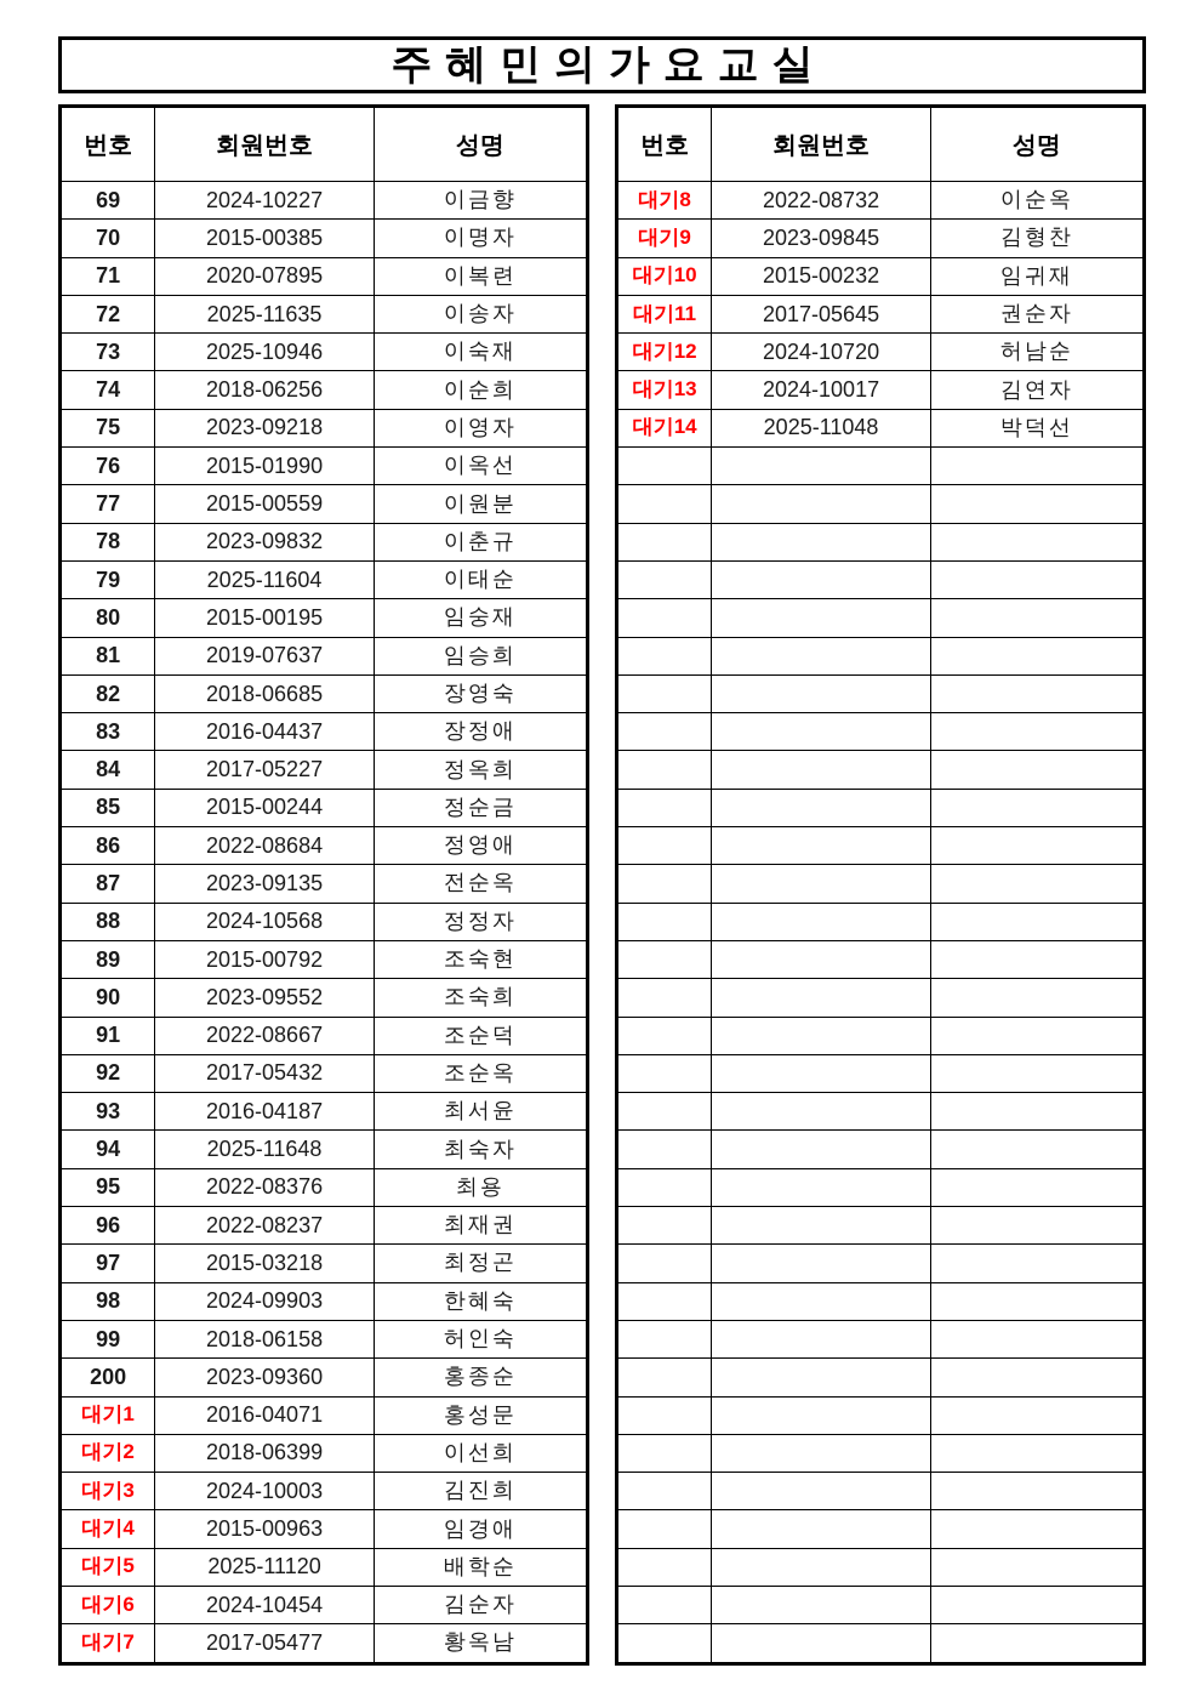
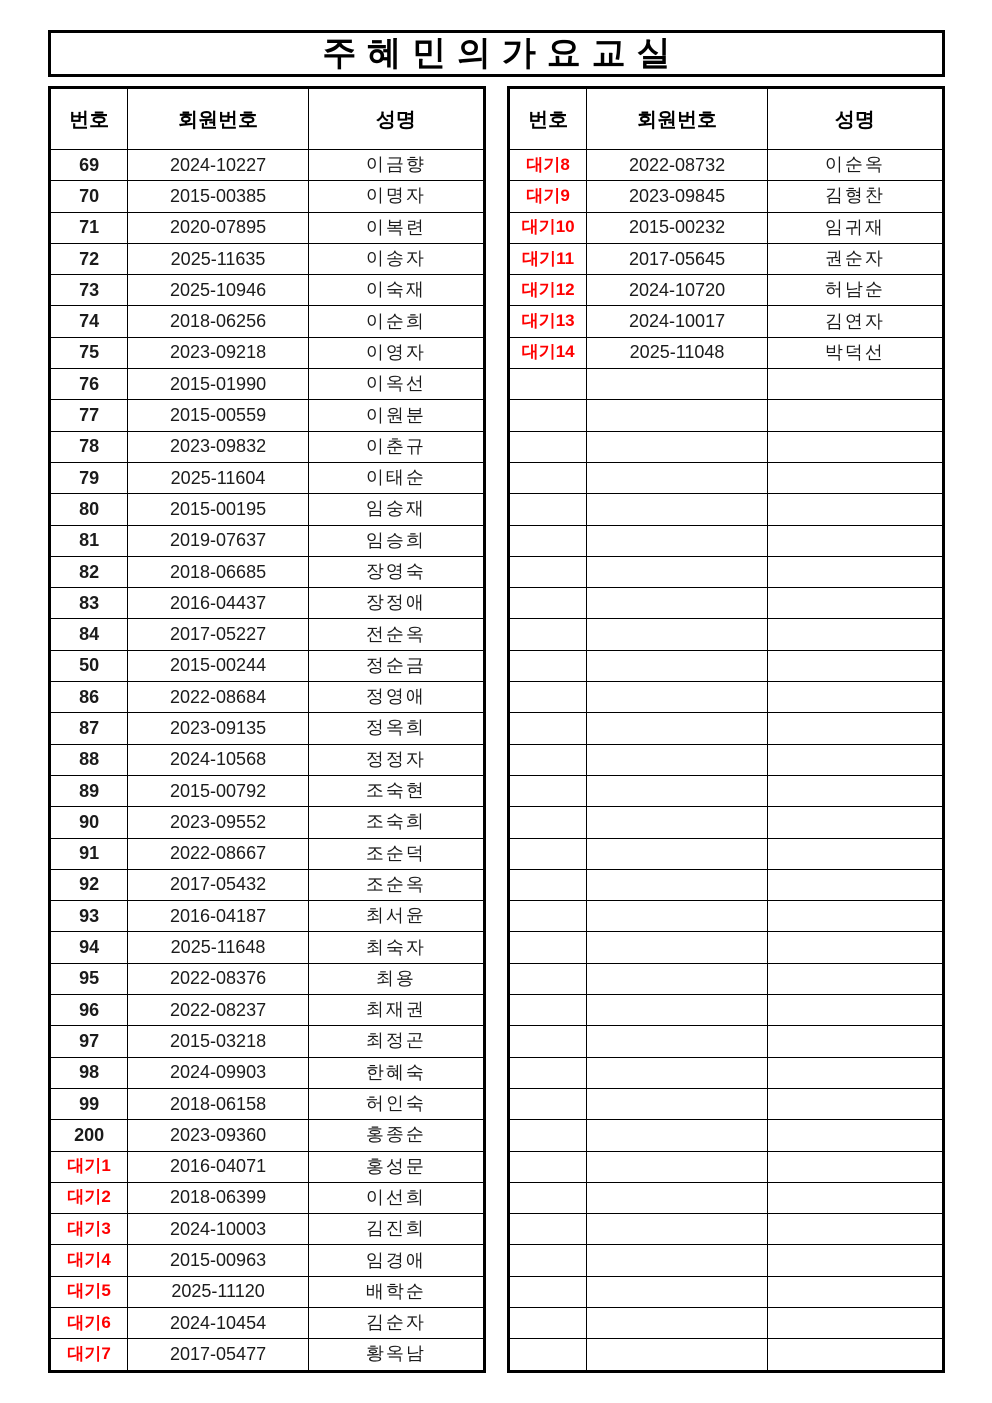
  주혜민의가요교실
  번호	회원번호	성명
  69	2024-10227	이금향
  70	2015-00385	이명자
  71	2020-07895	이복련
  72	2025-11635	이송자
  73	2025-10946	이숙재
  74	2018-06256	이순희
  75	2023-09218	이영자
  76	2015-01990	이옥선
  77	2015-00559	이원분
  78	2023-09832	이춘규
  79	2025-11604	이태순
  80	2015-00195	임숭재
  81	2019-07637	임승희
  82	2018-06685	장영숙
  83	2016-04437	장정애
- 84	2017-05227	정옥희
+ 84	2017-05227	전순옥
- 85	2015-00244	정순금
+ 50	2015-00244	정순금
  86	2022-08684	정영애
- 87	2023-09135	전순옥
+ 87	2023-09135	정옥희
  88	2024-10568	정정자
  89	2015-00792	조숙현
  90	2023-09552	조숙희
  91	2022-08667	조순덕
  92	2017-05432	조순옥
  93	2016-04187	최서윤
  94	2025-11648	최숙자
  95	2022-08376	최용
  96	2022-08237	최재권
  97	2015-03218	최정곤
  98	2024-09903	한혜숙
  99	2018-06158	허인숙
  200	2023-09360	홍종순
  대기1	2016-04071	홍성문
  대기2	2018-06399	이선희
  대기3	2024-10003	김진희
  대기4	2015-00963	임경애
  대기5	2025-11120	배학순
  대기6	2024-10454	김순자
  대기7	2017-05477	황옥남
  번호	회원번호	성명
  대기8	2022-08732	이순옥
  대기9	2023-09845	김형찬
  대기10	2015-00232	임귀재
  대기11	2017-05645	권순자
  대기12	2024-10720	허남순
  대기13	2024-10017	김연자
  대기14	2025-11048	박덕선
